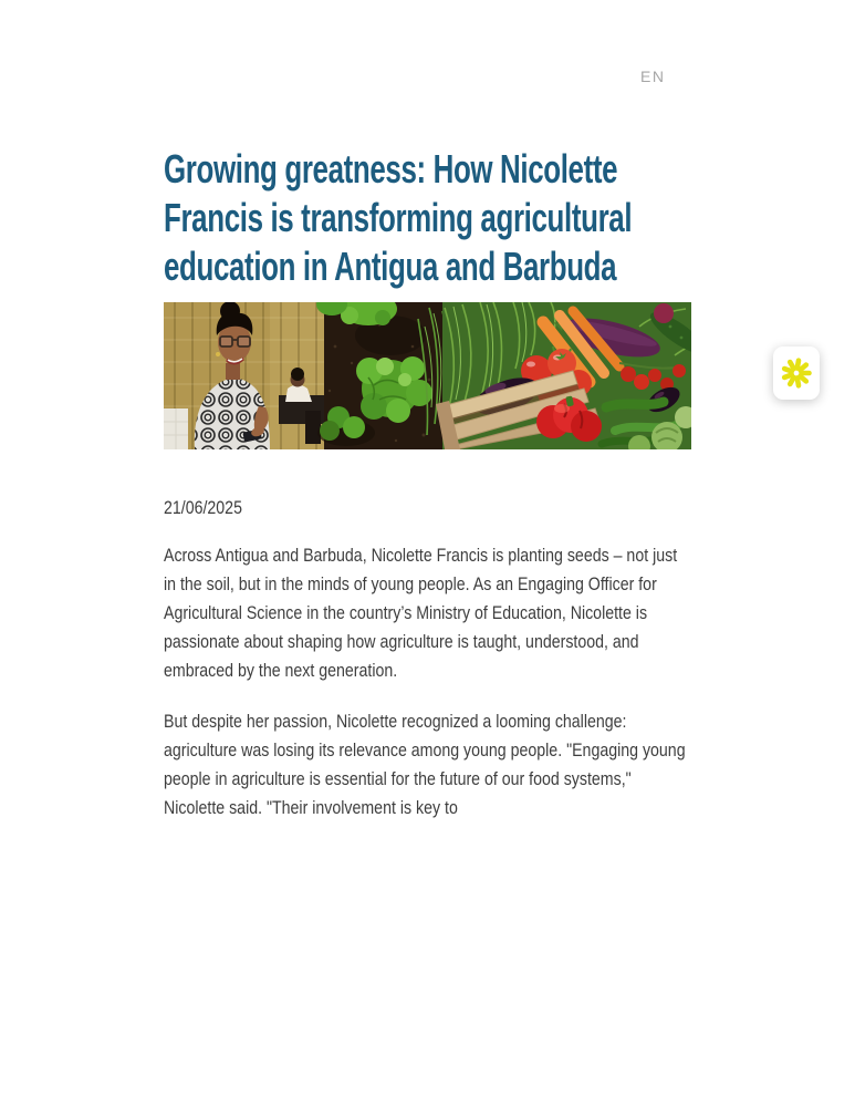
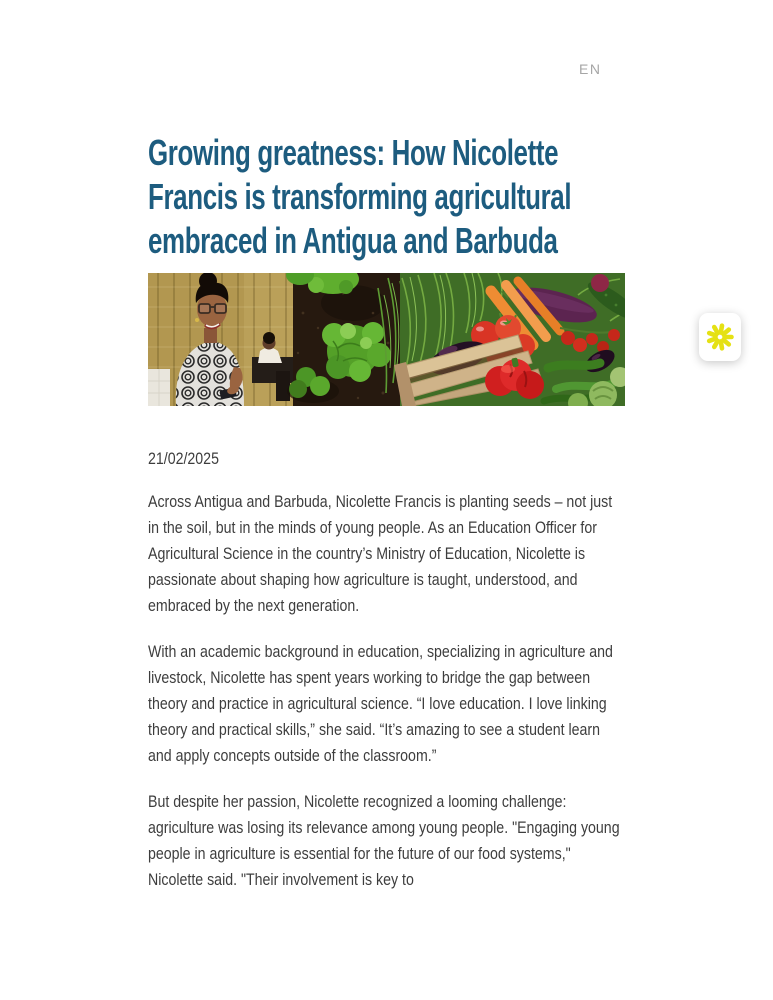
  EN
- Growing greatness: How Nicolette Francis is transforming agricultural education in Antigua and Barbuda
+ Growing greatness: How Nicolette Francis is transforming agricultural embraced in Antigua and Barbuda
- 21/06/2025
+ 21/02/2025
- Across Antigua and Barbuda, Nicolette Francis is planting seeds – not just in the soil, but in the minds of young people. As an Engaging Officer for Agricultural Science in the country’s Ministry of Education, Nicolette is passionate about shaping how agriculture is taught, understood, and embraced by the next generation.
+ Across Antigua and Barbuda, Nicolette Francis is planting seeds – not just in the soil, but in the minds of young people. As an Education Officer for Agricultural Science in the country’s Ministry of Education, Nicolette is passionate about shaping how agriculture is taught, understood, and embraced by the next generation.
+ With an academic background in education, specializing in agriculture and livestock, Nicolette has spent years working to bridge the gap between theory and practice in agricultural science. “I love education. I love linking theory and practical skills,” she said. “It’s amazing to see a student learn and apply concepts outside of the classroom.”
  But despite her passion, Nicolette recognized a looming challenge: agriculture was losing its relevance among young people. "Engaging young people in agriculture is essential for the future of our food systems," Nicolette said. "Their involvement is key to
